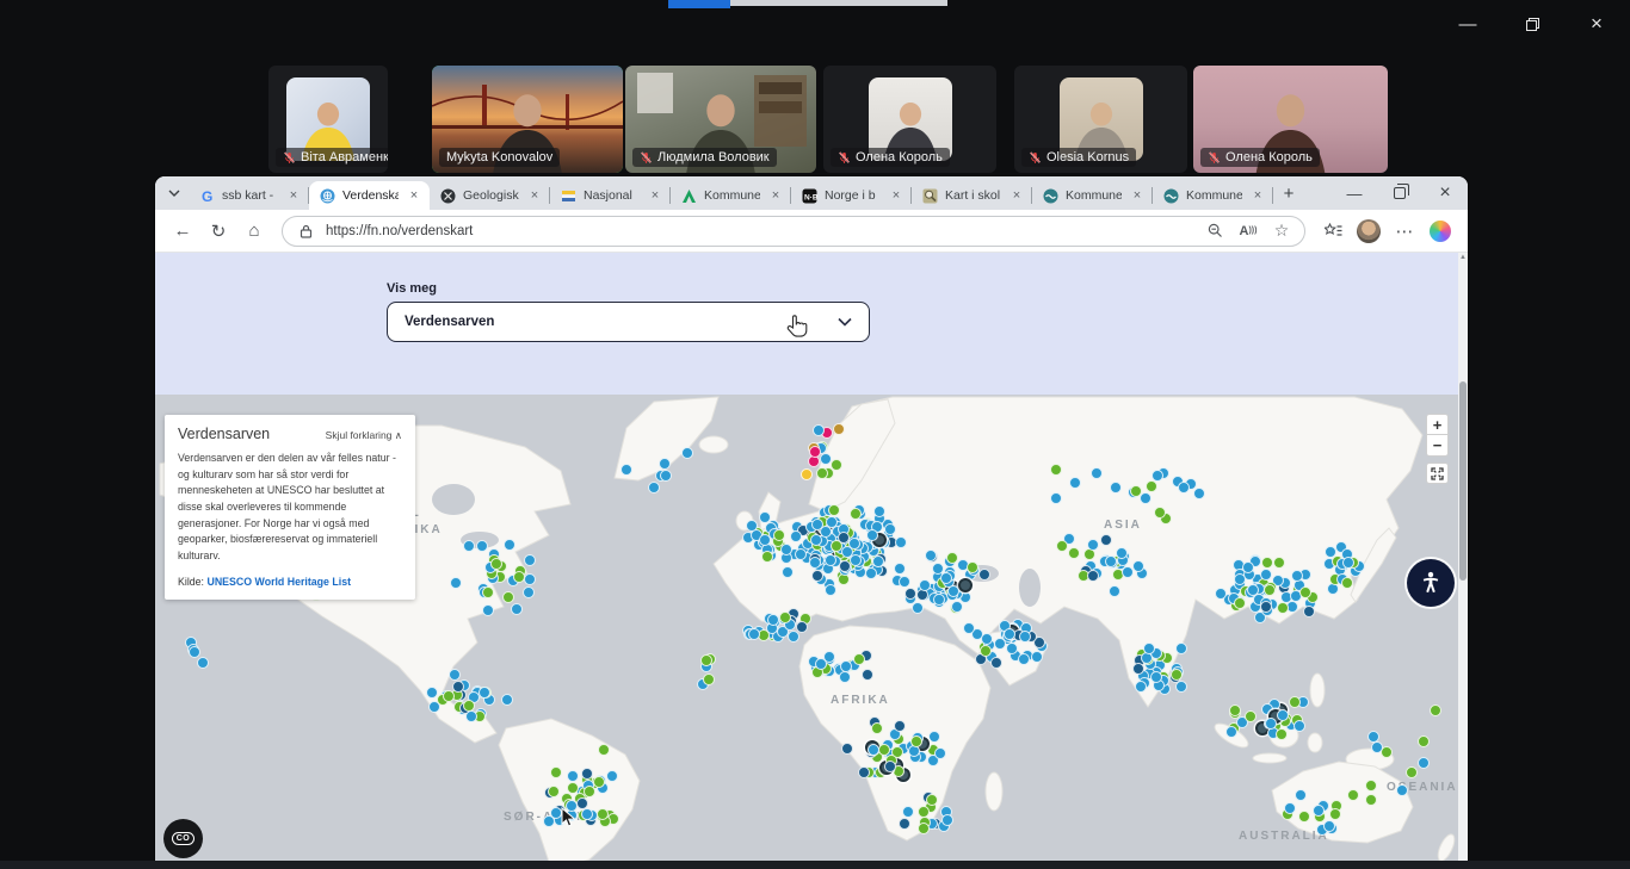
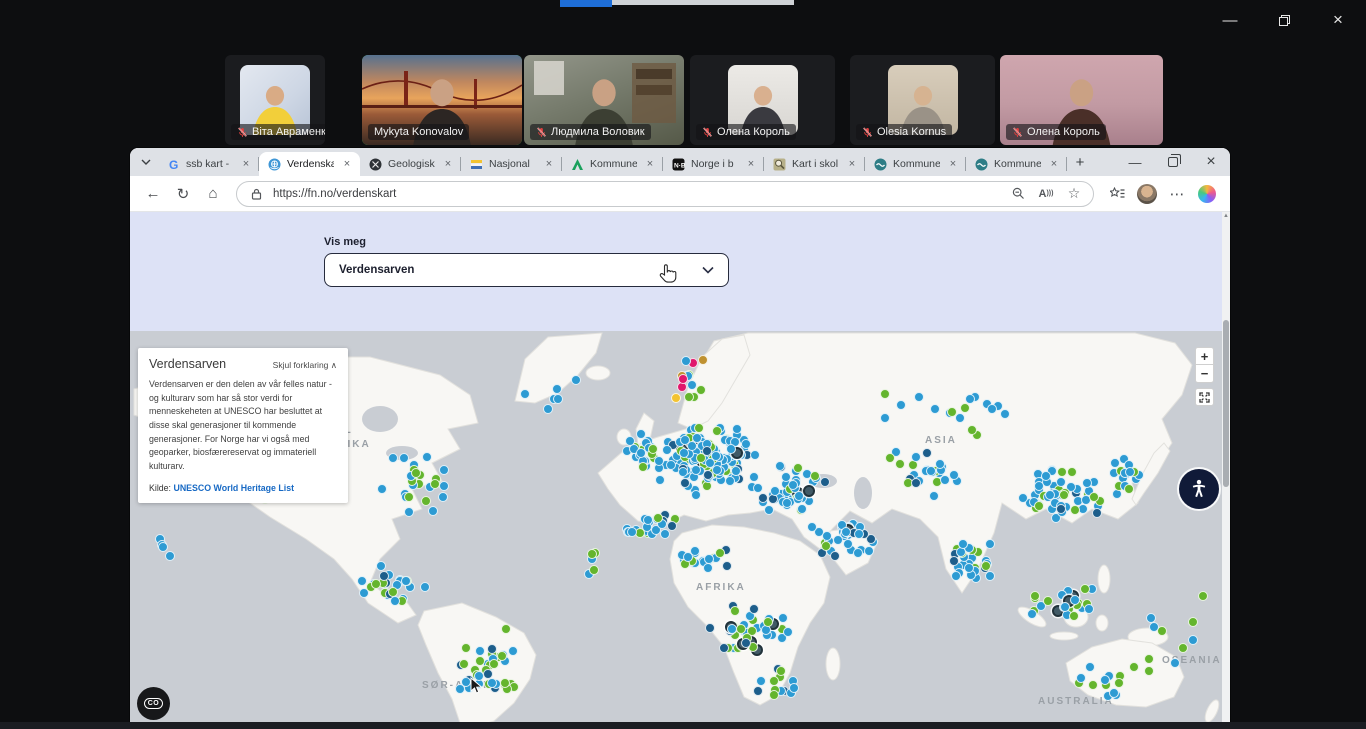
  —
  ×
  Віта Авраменк
  Mykyta Konovalov
  Людмила Воловик
  Олена Король
  Olesia Kornus
  Олена Король
  G
  ssb kart -
  ×
  Verdenska
  ×
  Geologisk
  ×
  Nasjonal
  ×
  Kommune
  ×
  Norge i b
  ×
  Kart i skol
  ×
  Kommune
  ×
  Kommune
  ×
  +
  —
  ×
  ←
  ↻
  ⌂
  https://fn.no/verdenskart
  A
  ☆
  ⋯
  Vis meg
  Verdensarven
  ASIA
  AFRIKA
  AUSTRALIA
  OEANIA
  Verdensarven
  Skjul forklaring ∧
- Verdensarven er den delen av vår felles natur -og kulturarv som har så stor verdi for menneskeheten at UNESCO har besluttet at disse skal overleveres til kommende generasjoner. For Norge har vi også med geoparker, biosfærereservat og immateriell kulturarv.
+ Verdensarven er den delen av vår felles natur -og kulturarv som har så stor verdi for menneskeheten at UNESCO har besluttet at disse skal generasjoner til kommende generasjoner. For Norge har vi også med geoparker, biosfærereservat og immateriell kulturarv.
  Kilde: UNESCO World Heritage List
  +
  −
